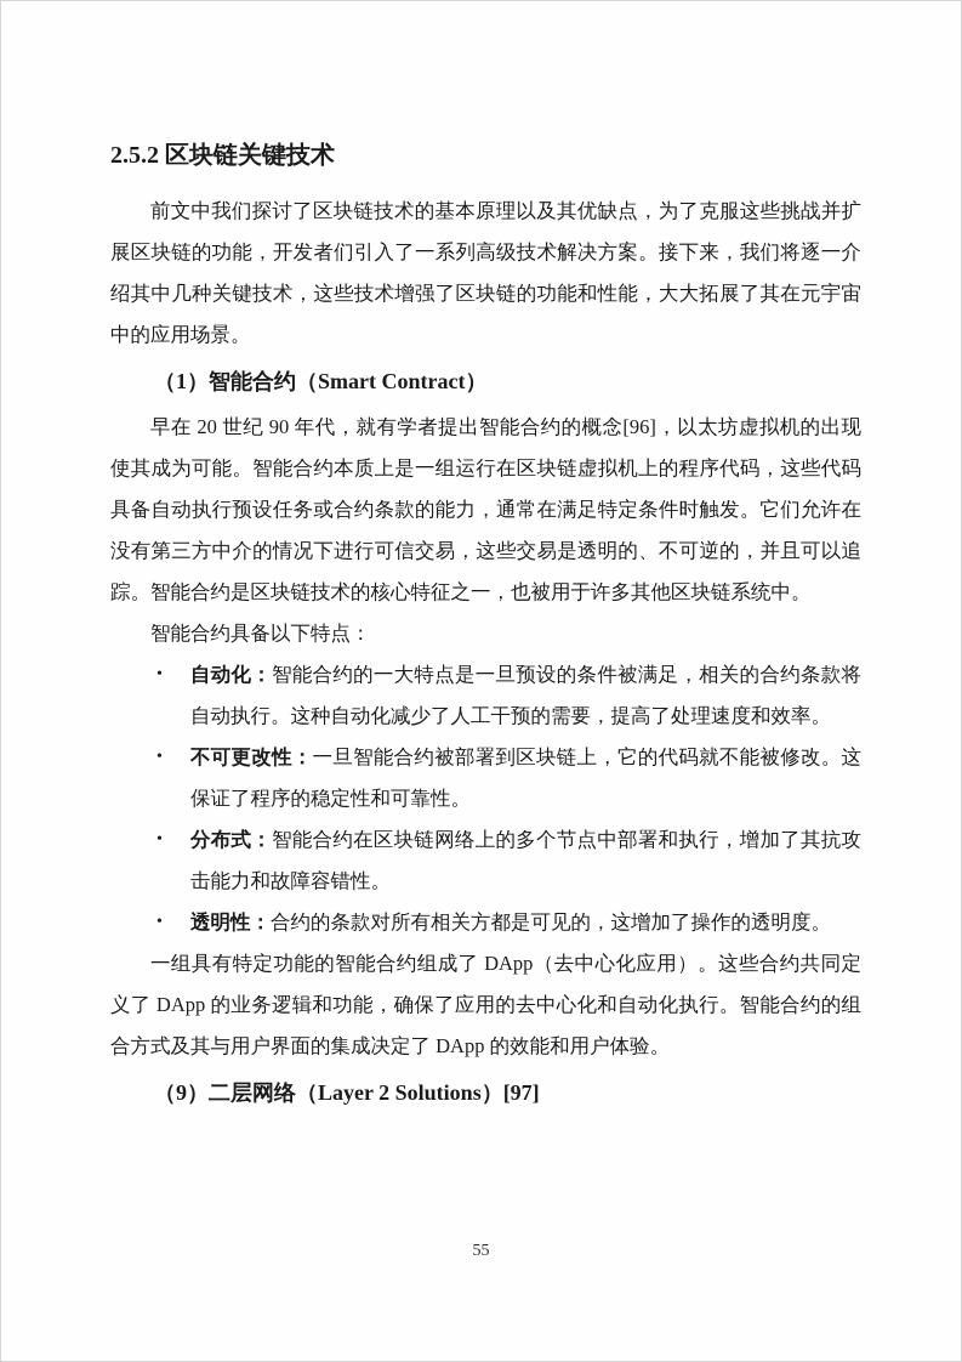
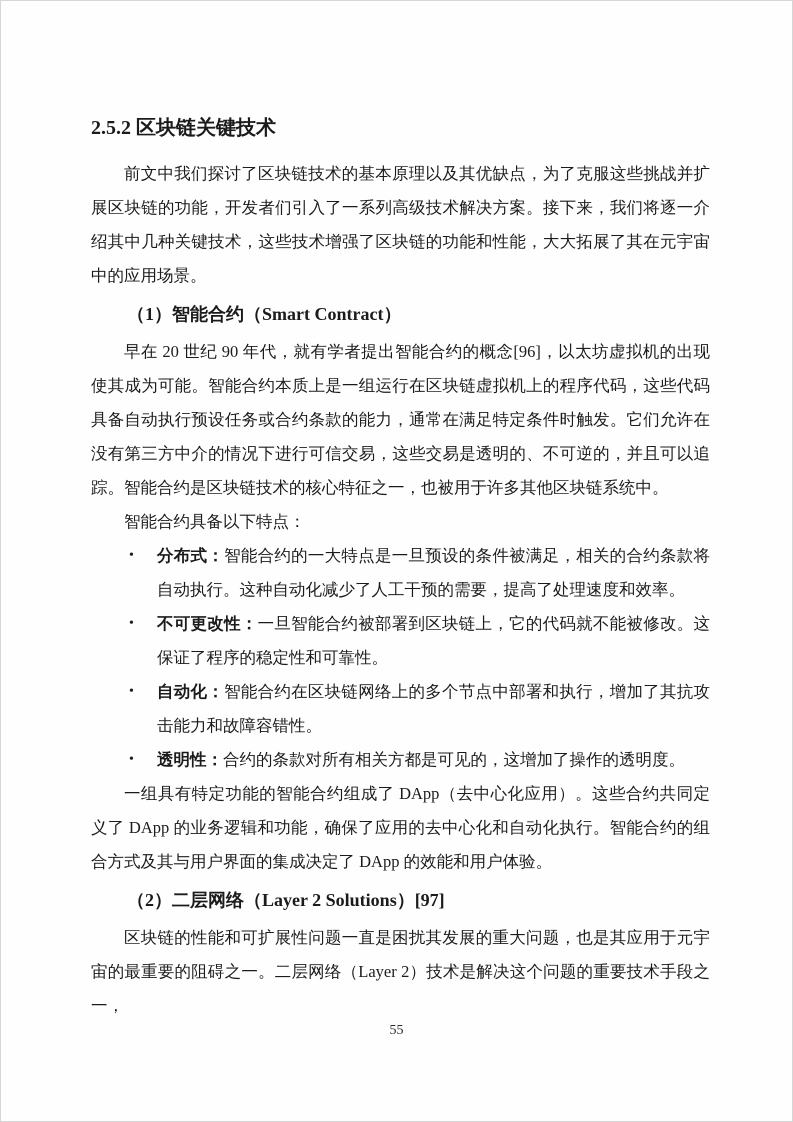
  2.5.2 区块链关键技术
  前文中我们探讨了区块链技术的基本原理以及其优缺点，为了克服这些挑战并扩展区块链的功能，开发者们引入了一系列高级技术解决方案。接下来，我们将逐一介绍其中几种关键技术，这些技术增强了区块链的功能和性能，大大拓展了其在元宇宙中的应用场景。
  （1）智能合约（Smart Contract）
  早在 20 世纪 90 年代，就有学者提出智能合约的概念[96]，以太坊虚拟机的出现使其成为可能。智能合约本质上是一组运行在区块链虚拟机上的程序代码，这些代码具备自动执行预设任务或合约条款的能力，通常在满足特定条件时触发。它们允许在没有第三方中介的情况下进行可信交易，这些交易是透明的、不可逆的，并且可以追踪。智能合约是区块链技术的核心特征之一，也被用于许多其他区块链系统中。
  智能合约具备以下特点：
  •
- 自动化：智能合约的一大特点是一旦预设的条件被满足，相关的合约条款将自动执行。这种自动化减少了人工干预的需要，提高了处理速度和效率。
+ 分布式：智能合约的一大特点是一旦预设的条件被满足，相关的合约条款将自动执行。这种自动化减少了人工干预的需要，提高了处理速度和效率。
  •
  不可更改性：一旦智能合约被部署到区块链上，它的代码就不能被修改。这保证了程序的稳定性和可靠性。
  •
- 分布式：智能合约在区块链网络上的多个节点中部署和执行，增加了其抗攻击能力和故障容错性。
+ 自动化：智能合约在区块链网络上的多个节点中部署和执行，增加了其抗攻击能力和故障容错性。
  •
  透明性：合约的条款对所有相关方都是可见的，这增加了操作的透明度。
  一组具有特定功能的智能合约组成了 DApp（去中心化应用）。这些合约共同定义了 DApp 的业务逻辑和功能，确保了应用的去中心化和自动化执行。智能合约的组合方式及其与用户界面的集成决定了 DApp 的效能和用户体验。
- （9）二层网络（Layer 2 Solutions）[97]
+ （2）二层网络（Layer 2 Solutions）[97]
+ 区块链的性能和可扩展性问题一直是困扰其发展的重大问题，也是其应用于元宇宙的最重要的阻碍之一。二层网络（Layer 2）技术是解决这个问题的重要技术手段之一，
  55
